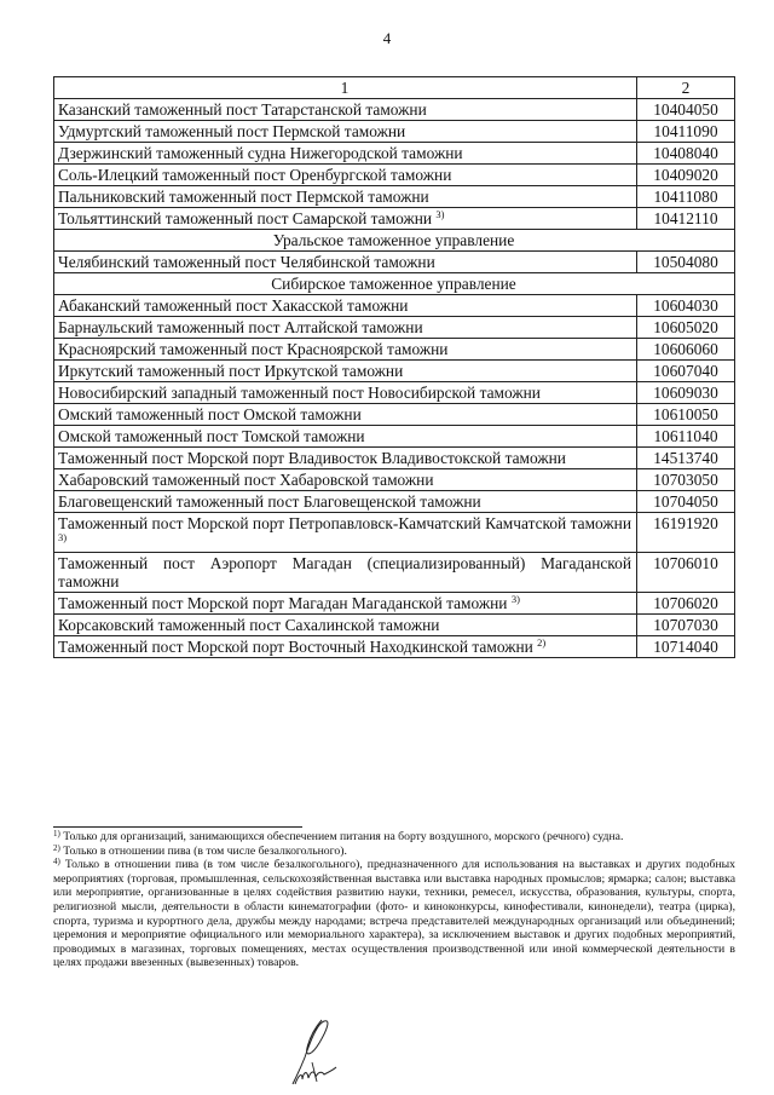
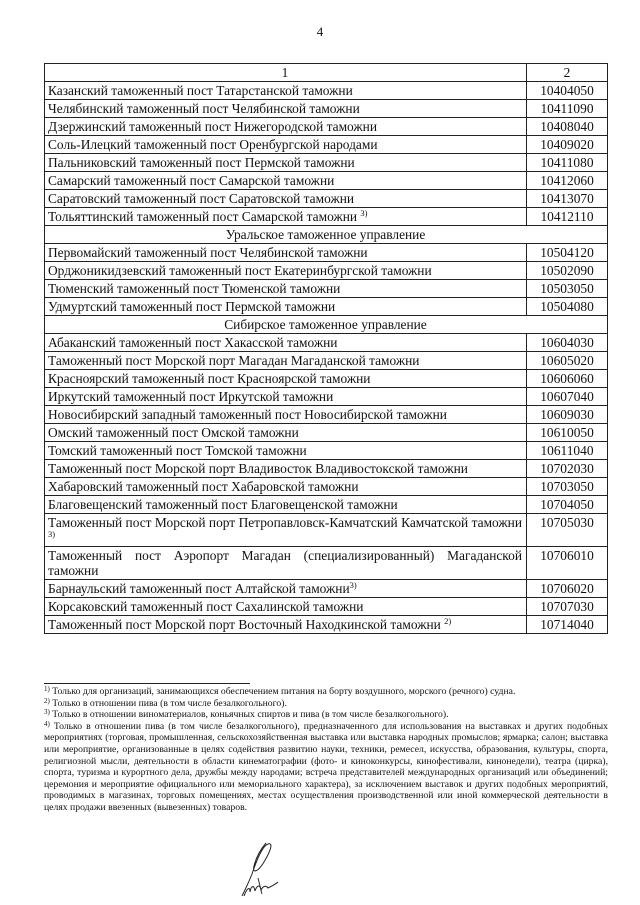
  4
  1	2
  Казанский таможенный пост Татарстанской таможни	10404050
- Удмуртский таможенный пост Пермской таможни	10411090
+ Челябинский таможенный пост Челябинской таможни	10411090
- Дзержинский таможенный судна Нижегородской таможни	10408040
+ Дзержинский таможенный пост Нижегородской таможни	10408040
- Соль-Илецкий таможенный пост Оренбургской таможни	10409020
+ Соль-Илецкий таможенный пост Оренбургской народами	10409020
  Пальниковский таможенный пост Пермской таможни	10411080
+ Самарский таможенный пост Самарской таможни	10412060
+ Саратовский таможенный пост Саратовской таможни	10413070
  Тольяттинский таможенный пост Самарской таможни 3)	10412110
  Уральское таможенное управление
+ Первомайский таможенный пост Челябинской таможни	10504120
+ Орджоникидзевский таможенный пост Екатеринбургской таможни	10502090
+ Тюменский таможенный пост Тюменской таможни	10503050
- Челябинский таможенный пост Челябинской таможни	10504080
+ Удмуртский таможенный пост Пермской таможни	10504080
  Сибирское таможенное управление
  Абаканский таможенный пост Хакасской таможни	10604030
- Барнаульский таможенный пост Алтайской таможни	10605020
+ Таможенный пост Морской порт Магадан Магаданской таможни	10605020
  Красноярский таможенный пост Красноярской таможни	10606060
  Иркутский таможенный пост Иркутской таможни	10607040
  Новосибирский западный таможенный пост Новосибирской таможни	10609030
  Омский таможенный пост Омской таможни	10610050
- Омской таможенный пост Томской таможни	10611040
+ Томский таможенный пост Томской таможни	10611040
- Таможенный пост Морской порт Владивосток Владивостокской таможни	14513740
+ Таможенный пост Морской порт Владивосток Владивостокской таможни	10702030
  Хабаровский таможенный пост Хабаровской таможни	10703050
  Благовещенский таможенный пост Благовещенской таможни	10704050
- Таможенный пост Морской порт Петропавловск-Камчатский Камчатской таможни 3)	16191920
+ Таможенный пост Морской порт Петропавловск-Камчатский Камчатской таможни 3)	10705030
  Таможенный пост Аэропорт Магадан (специализированный) Магаданской таможни	10706010
- Таможенный пост Морской порт Магадан Магаданской таможни 3)	10706020
+ Барнаульский таможенный пост Алтайской таможни3)	10706020
  Корсаковский таможенный пост Сахалинской таможни	10707030
  Таможенный пост Морской порт Восточный Находкинской таможни 2)	10714040
  1) Только для организаций, занимающихся обеспечением питания на борту воздушного, морского (речного) судна.
  2) Только в отношении пива (в том числе безалкогольного).
+ 3) Только в отношении виноматериалов, коньячных спиртов и пива (в том числе безалкогольного).
  4) Только в отношении пива (в том числе безалкогольного), предназначенного для использования на выставках и других подобных мероприятиях (торговая, промышленная, сельскохозяйственная выставка или выставка народных промыслов; ярмарка; салон; выставка или мероприятие, организованные в целях содействия развитию науки, техники, ремесел, искусства, образования, культуры, спорта, религиозной мысли, деятельности в области кинематографии (фото- и киноконкурсы, кинофестивали, кинонедели), театра (цирка), спорта, туризма и курортного дела, дружбы между народами; встреча представителей международных организаций или объединений; церемония и мероприятие официального или мемориального характера), за исключением выставок и других подобных мероприятий, проводимых в магазинах, торговых помещениях, местах осуществления производственной или иной коммерческой деятельности в целях продажи ввезенных (вывезенных) товаров.
